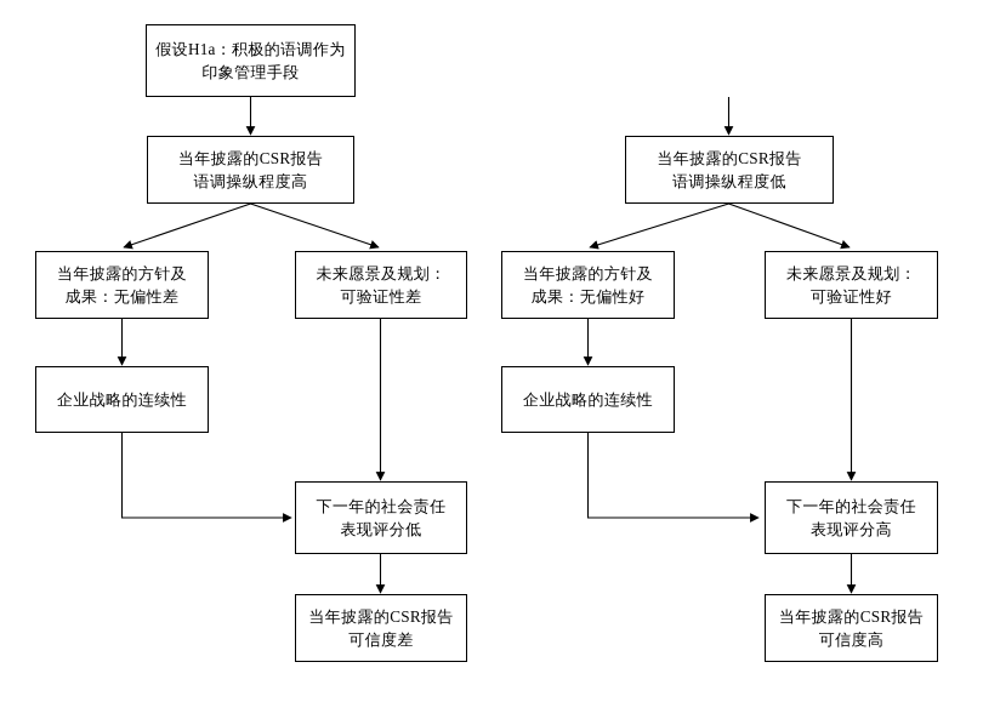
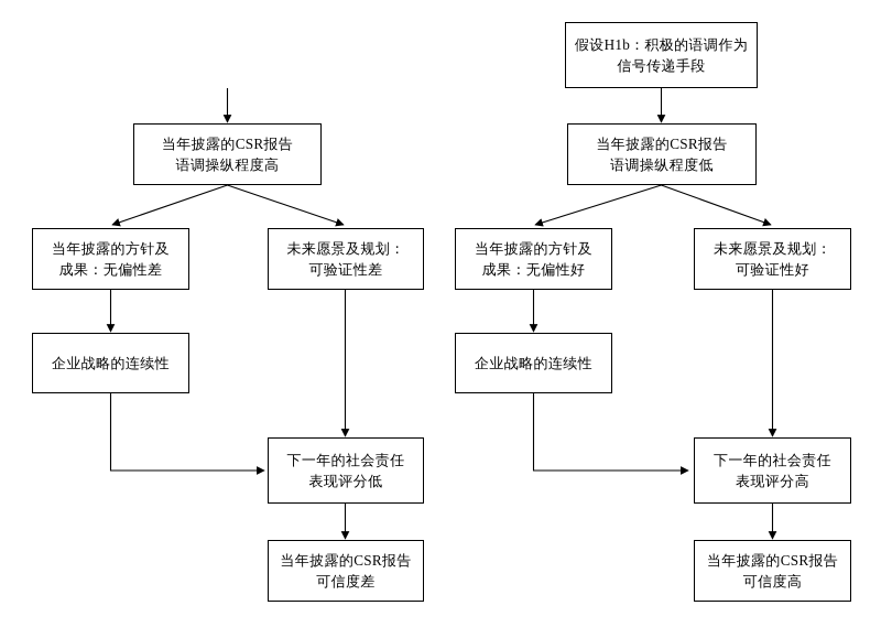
- 假设H1a：积极的语调作为
- 印象管理手段
  当年披露的CSR报告
  语调操纵程度高
  当年披露的方针及
  成果：无偏性差
  未来愿景及规划：
  可验证性差
  企业战略的连续性
  下一年的社会责任
  表现评分低
  当年披露的CSR报告
  可信度差
+ 假设H1b：积极的语调作为
+ 信号传递手段
  当年披露的CSR报告
  语调操纵程度低
  当年披露的方针及
  成果：无偏性好
  未来愿景及规划：
  可验证性好
  企业战略的连续性
  下一年的社会责任
  表现评分高
  当年披露的CSR报告
  可信度高
